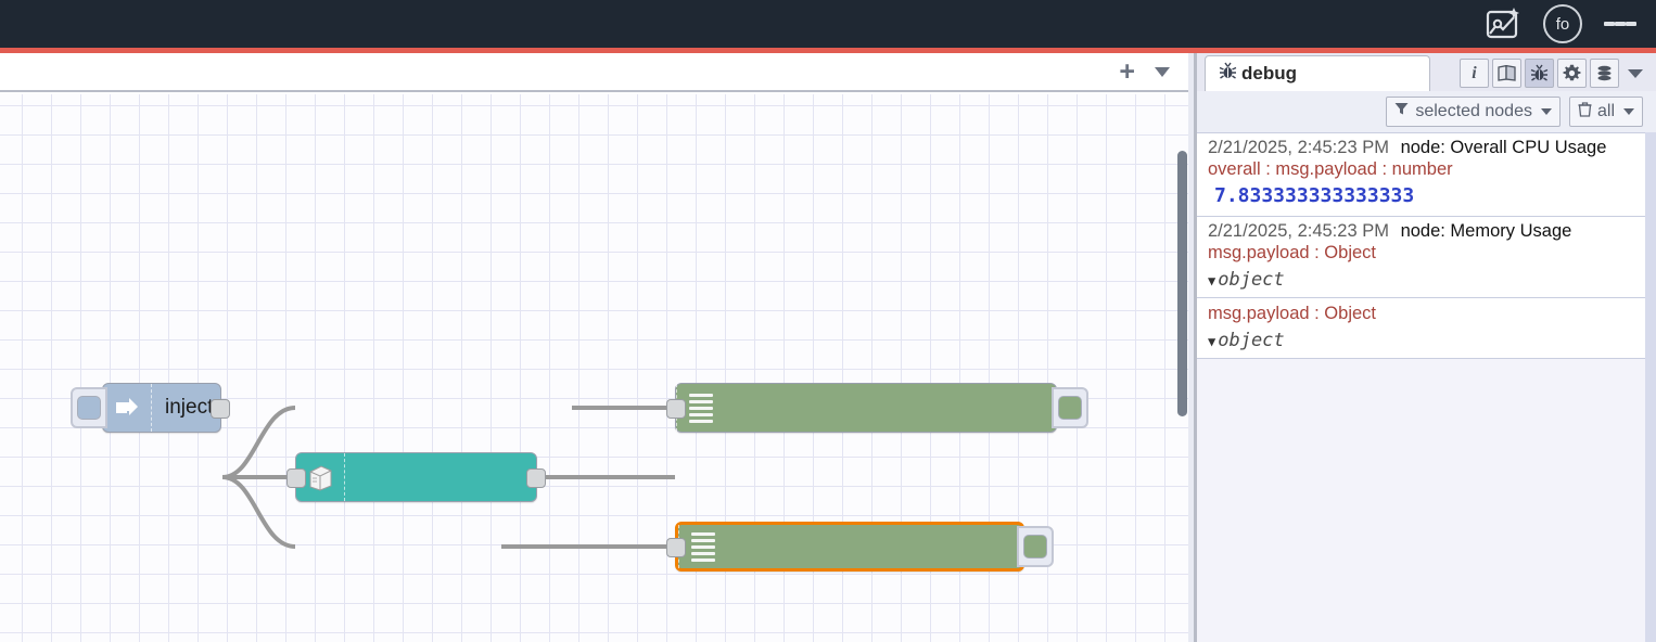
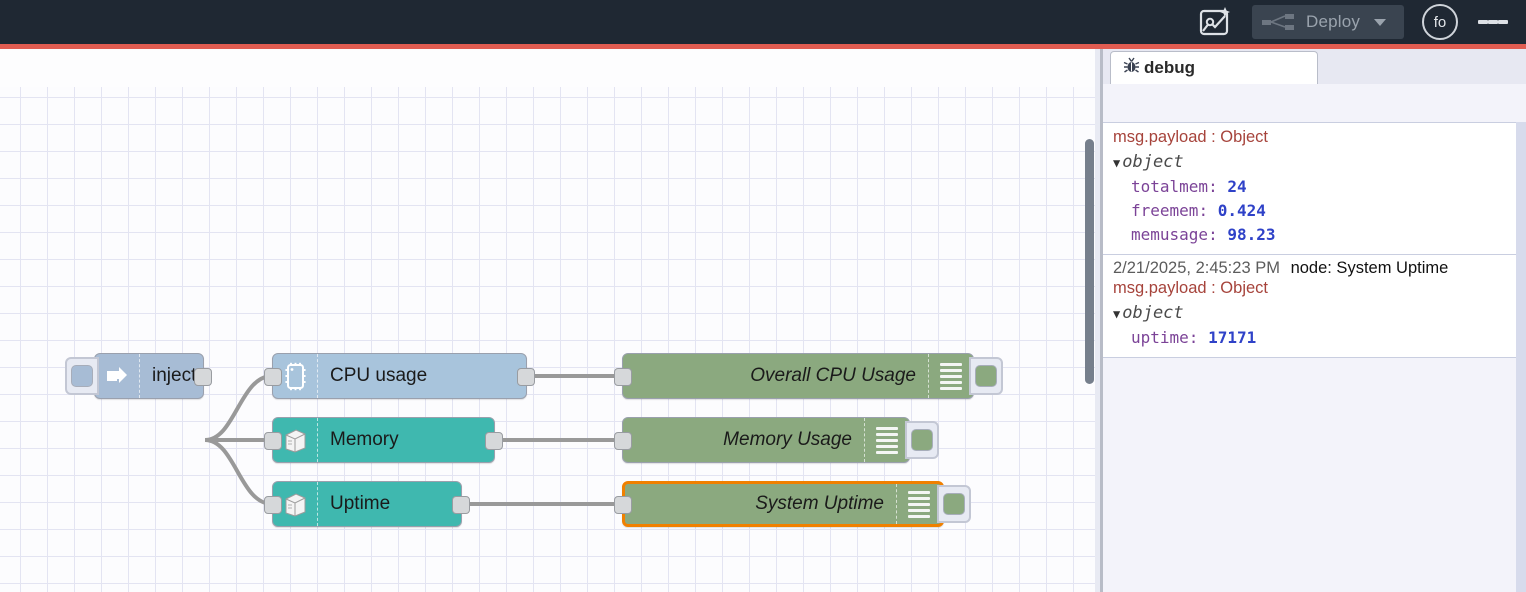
+ Deploy
  fo
- +
  injec
+ CPU usage
+ Memory
+ Uptime
+ Overall CPU Usage
+ Memory Usage
+ System Uptime
  debug
- i
- selected nodes
- all
- 2/21/2025, 2:45:23 PM node: Overall CPU Usage
- overall : msg.payload : number
- 7.833333333333333
- 2/21/2025, 2:45:23 PM node: Memory Usage
  msg.payload : Object
  ▼ object
+ totalmem: 24
+ freemem: 0.424
+ memusage: 98.23
+ 2/21/2025, 2:45:23 PM node: System Uptime
  msg.payload : Object
  ▼ object
+ uptime: 17171
